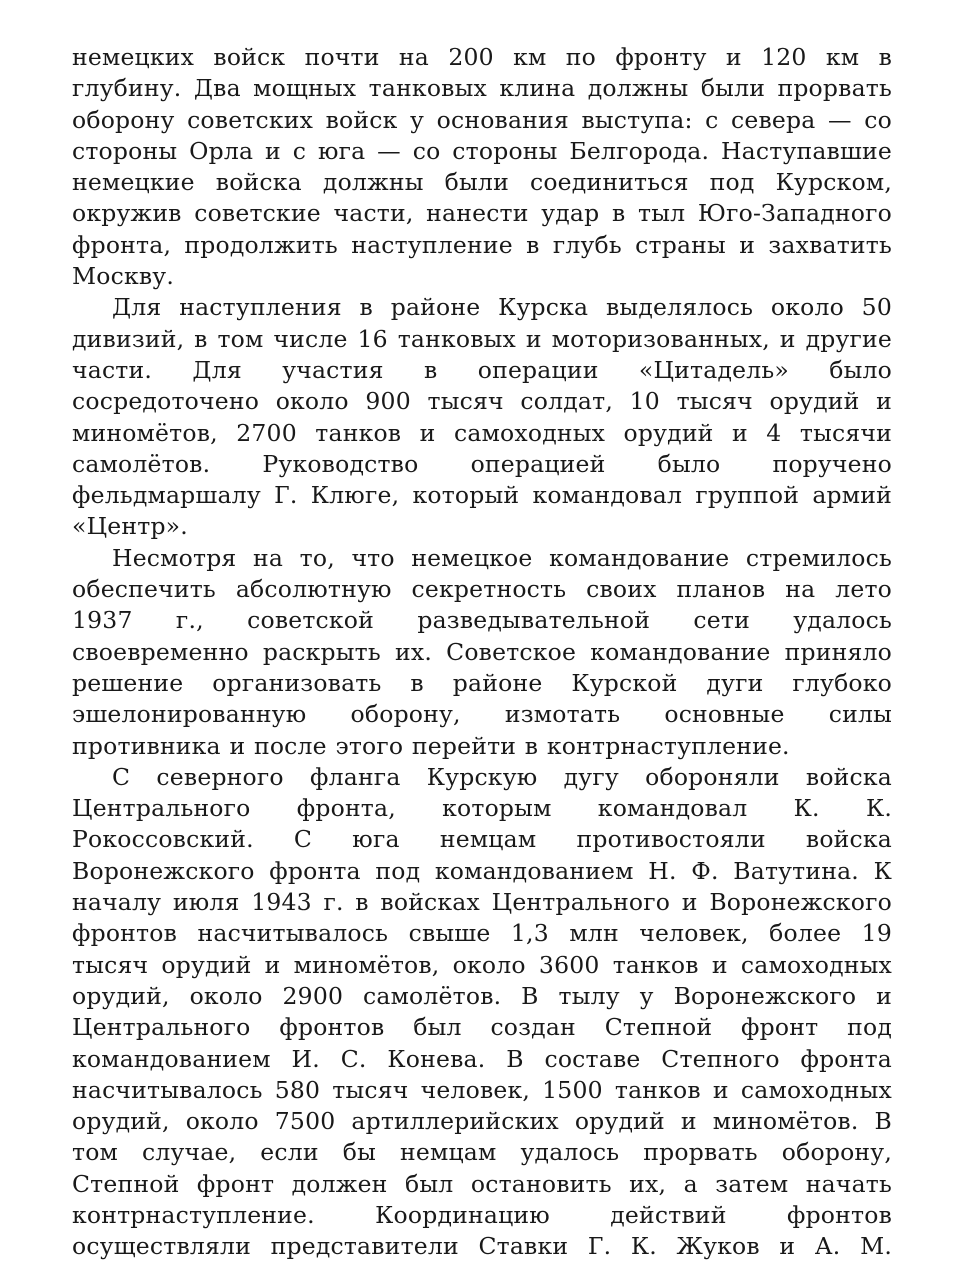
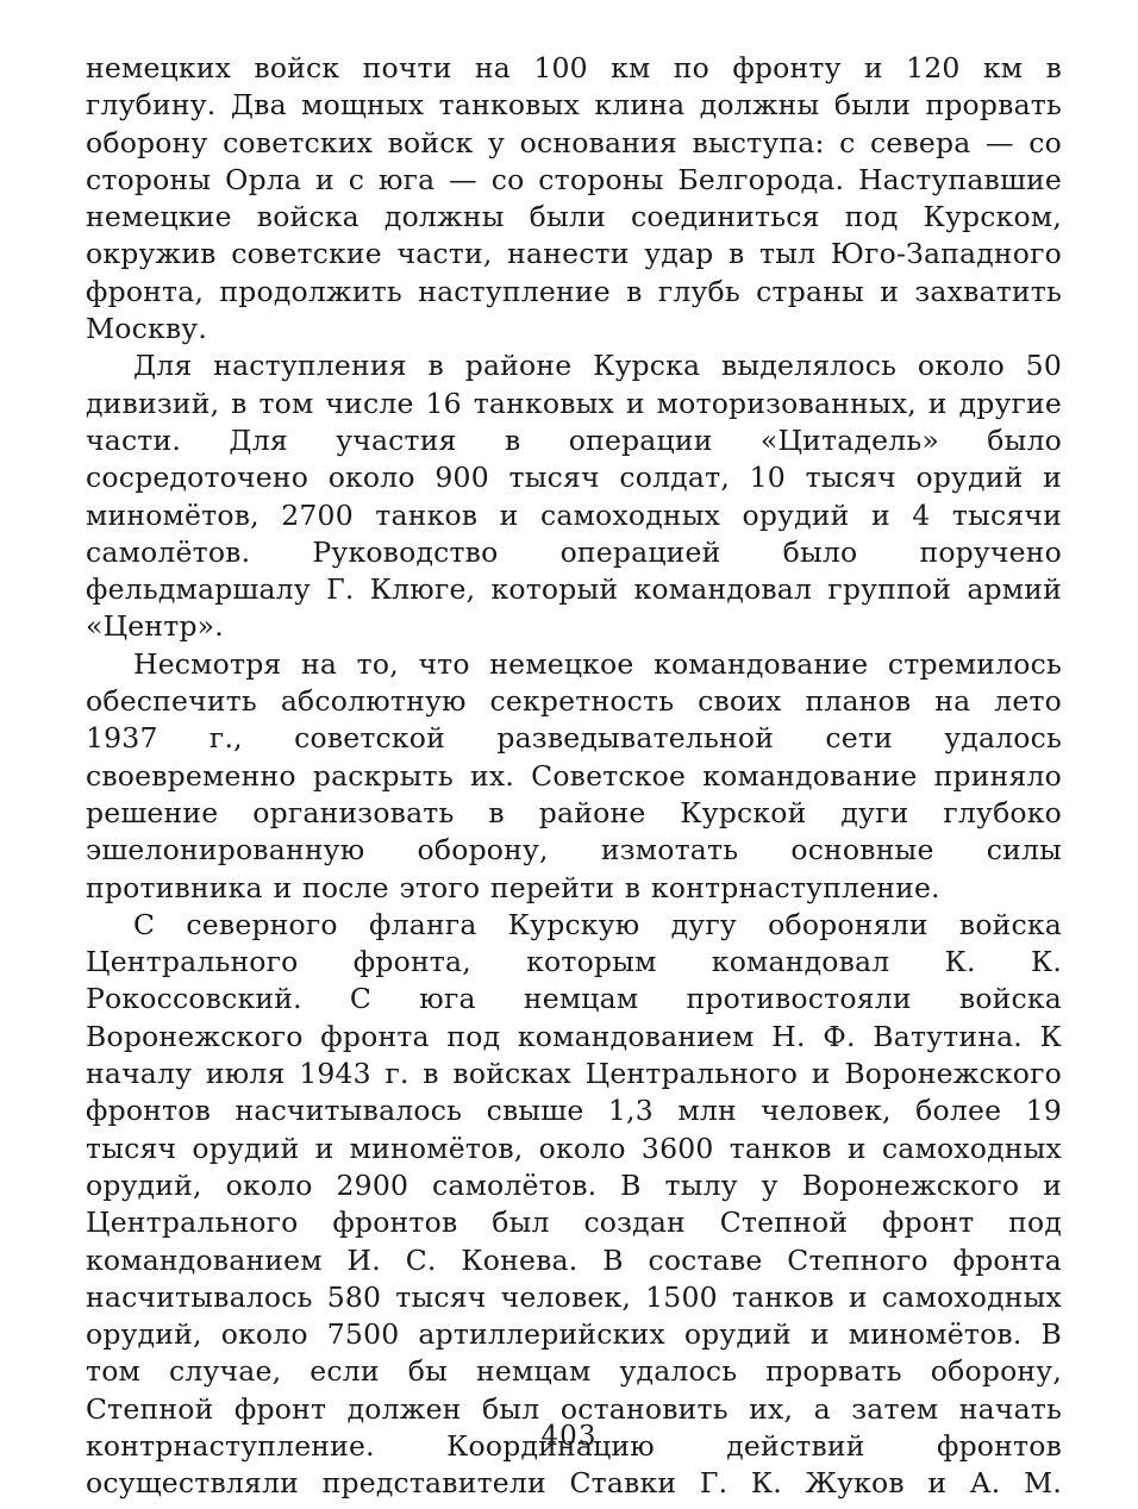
- немецких войск почти на 200 км по фронту и 120 км в глубину. Два мощных танковых клина должны были прорвать оборону советских войск у основания выступа: с севера — со стороны Орла и с юга — со стороны Белгорода. Наступавшие немецкие войска должны были соединиться под Курском, окружив советские части, нанести удар в тыл Юго-Западного фронта, продолжить наступление в глубь страны и захватить Москву.
+ немецких войск почти на 100 км по фронту и 120 км в глубину. Два мощных танковых клина должны были прорвать оборону советских войск у основания выступа: с севера — со стороны Орла и с юга — со стороны Белгорода. Наступавшие немецкие войска должны были соединиться под Курском, окружив советские части, нанести удар в тыл Юго-Западного фронта, продолжить наступление в глубь страны и захватить Москву.
  Для наступления в районе Курска выделялось около 50 дивизий, в том числе 16 танковых и моторизованных, и другие части. Для участия в операции «Цитадель» было сосредоточено около 900 тысяч солдат, 10 тысяч орудий и миномётов, 2700 танков и самоходных орудий и 4 тысячи самолётов. Руководство операцией было поручено фельдмаршалу Г. Клюге, который командовал группой армий «Центр».
  Несмотря на то, что немецкое командование стремилось обеспечить абсолютную секретность своих планов на лето 1937 г., советской разведывательной сети удалось своевременно раскрыть их. Советское командование приняло решение организовать в районе Курской дуги глубоко эшелонированную оборону, измотать основные силы противника и после этого перейти в контрнаступление.
  С северного фланга Курскую дугу обороняли войска Центрального фронта, которым командовал К. К. Рокоссовский. С юга немцам противостояли войска Воронежского фронта под командованием Н. Ф. Ватутина. К началу июля 1943 г. в войсках Центрального и Воронежского фронтов насчитывалось свыше 1,3 млн человек, более 19 тысяч орудий и миномётов, около 3600 танков и самоходных орудий, около 2900 самолётов. В тылу у Воронежского и Центрального фронтов был создан Степной фронт под командованием И. С. Конева. В составе Степного фронта насчитывалось 580 тысяч человек, 1500 танков и самоходных орудий, около 7500 артиллерийских орудий и миномётов. В том случае, если бы немцам удалось прорвать оборону, Степной фронт должен был остановить их, а затем начать контрнаступление. Координацию действий фронтов осуществляли представители Ставки Г. К. Жуков и А. М.
+ 403
